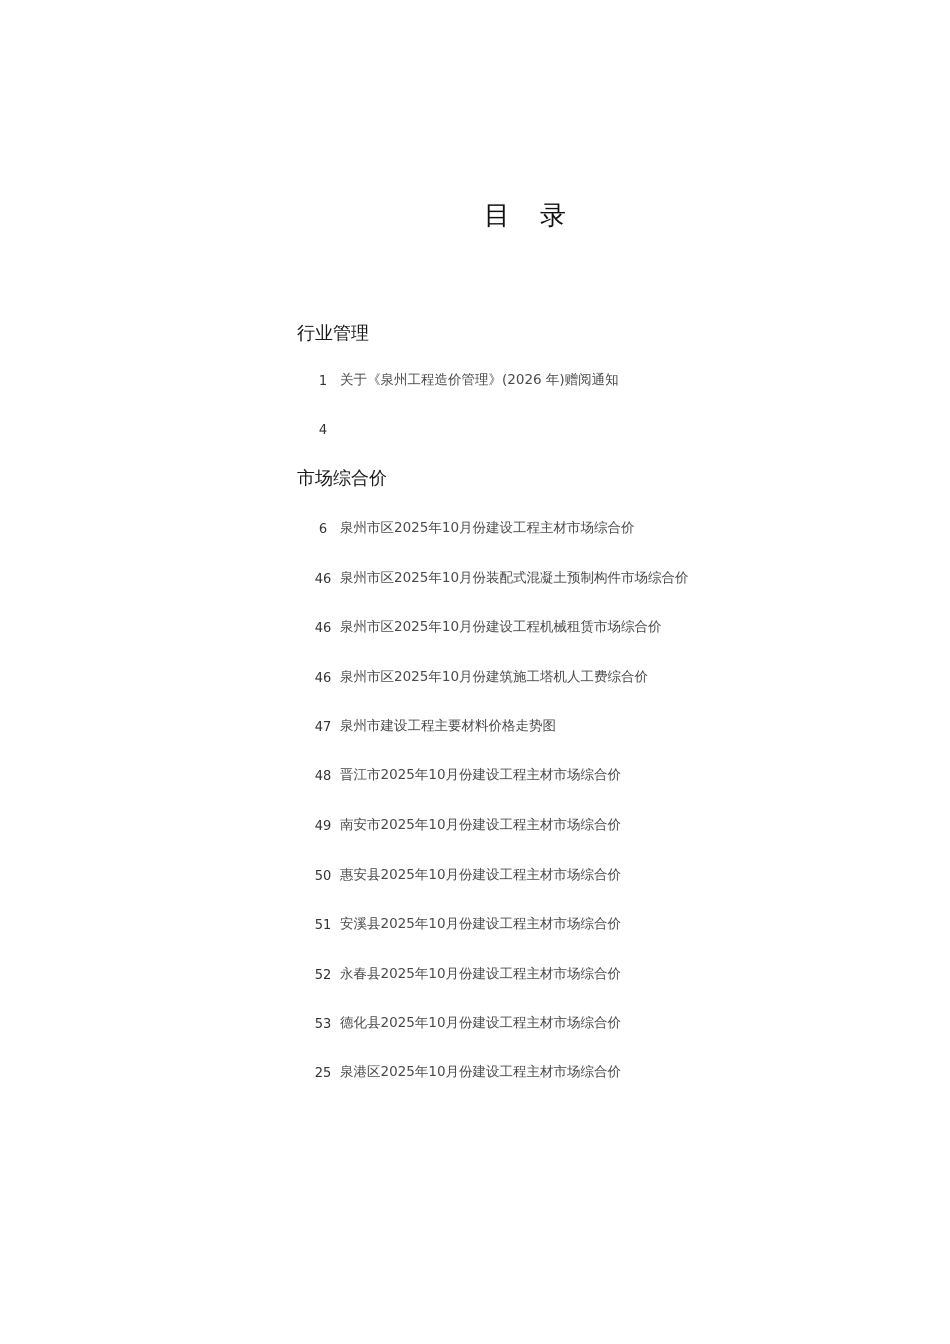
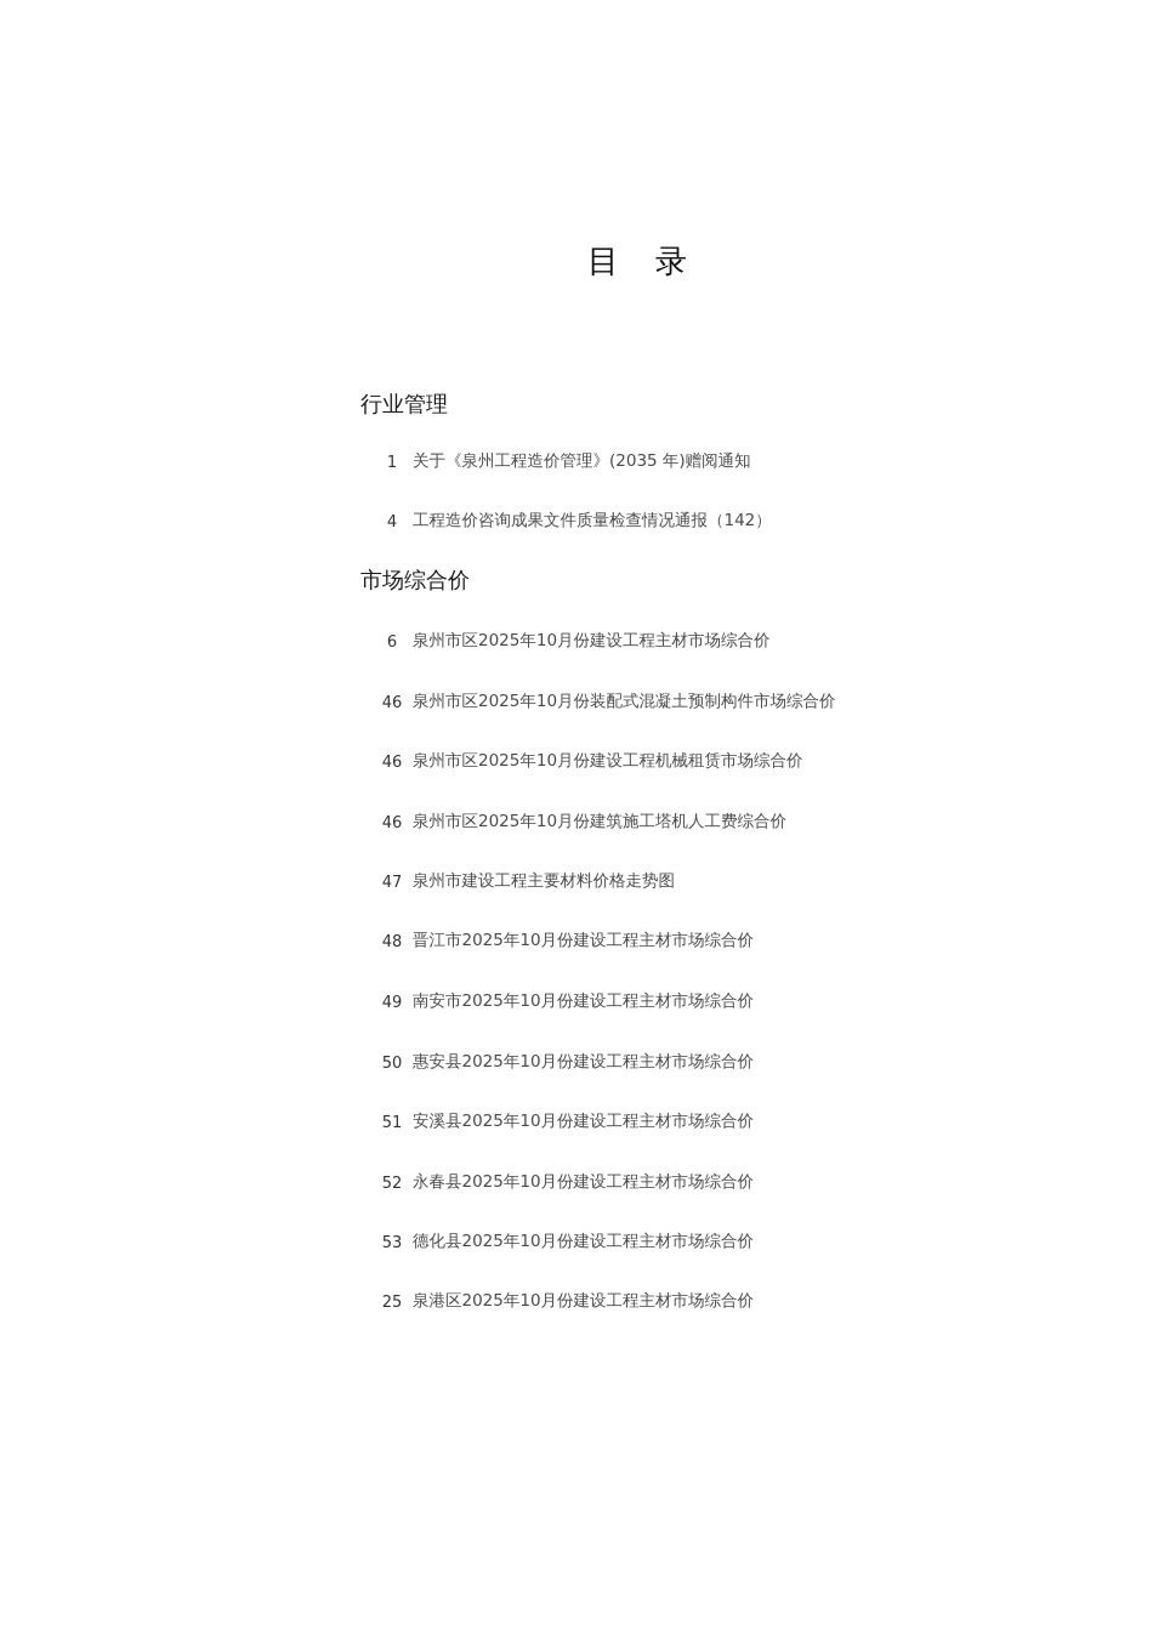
  目录
  行业管理
  1
- 关于《泉州工程造价管理》(2026 年)赠阅通知
+ 关于《泉州工程造价管理》(2035 年)赠阅通知
  4
+ 工程造价咨询成果文件质量检查情况通报（142）
  市场综合价
  6
  泉州市区2025年10月份建设工程主材市场综合价
  46
  泉州市区2025年10月份装配式混凝土预制构件市场综合价
  46
  泉州市区2025年10月份建设工程机械租赁市场综合价
  46
  泉州市区2025年10月份建筑施工塔机人工费综合价
  47
  泉州市建设工程主要材料价格走势图
  48
  晋江市2025年10月份建设工程主材市场综合价
  49
  南安市2025年10月份建设工程主材市场综合价
  50
  惠安县2025年10月份建设工程主材市场综合价
  51
  安溪县2025年10月份建设工程主材市场综合价
  52
  永春县2025年10月份建设工程主材市场综合价
  53
  德化县2025年10月份建设工程主材市场综合价
  25
  泉港区2025年10月份建设工程主材市场综合价
